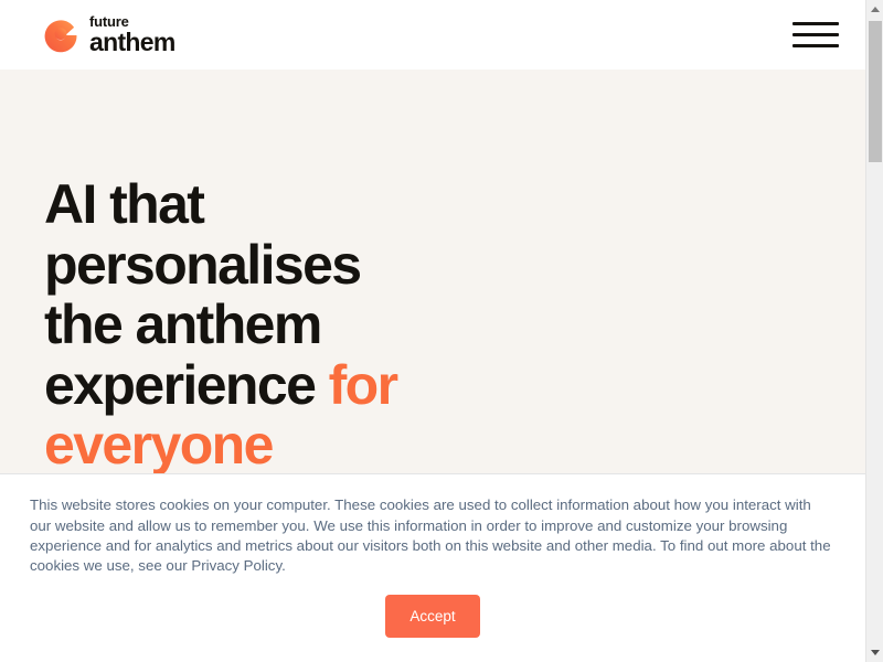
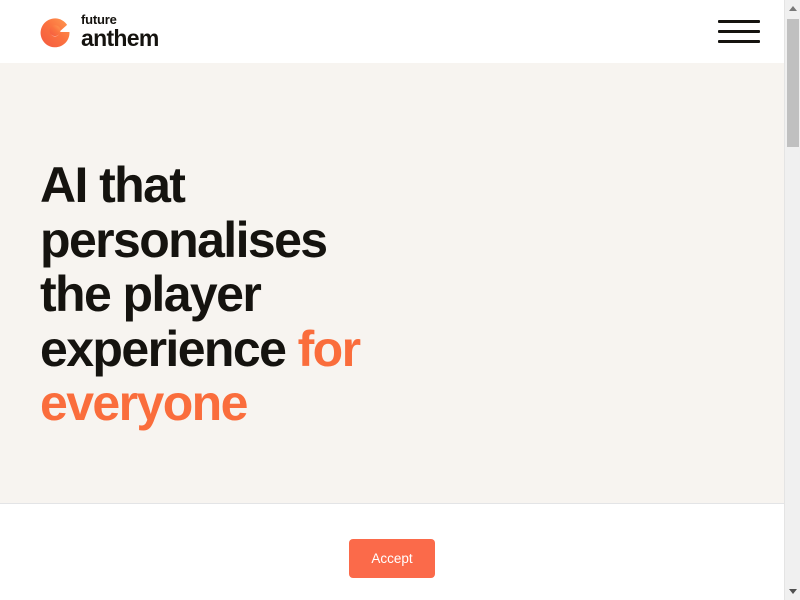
  future
  anthem
- AI that personalises the anthem experience for everyone
+ AI that personalises the player experience for everyone
- This website stores cookies on your computer. These cookies are used to collect information about how you interact with our website and allow us to remember you. We use this information in order to improve and customize your browsing experience and for analytics and metrics about our visitors both on this website and other media. To find out more about the cookies we use, see our Privacy Policy.
  Accept
